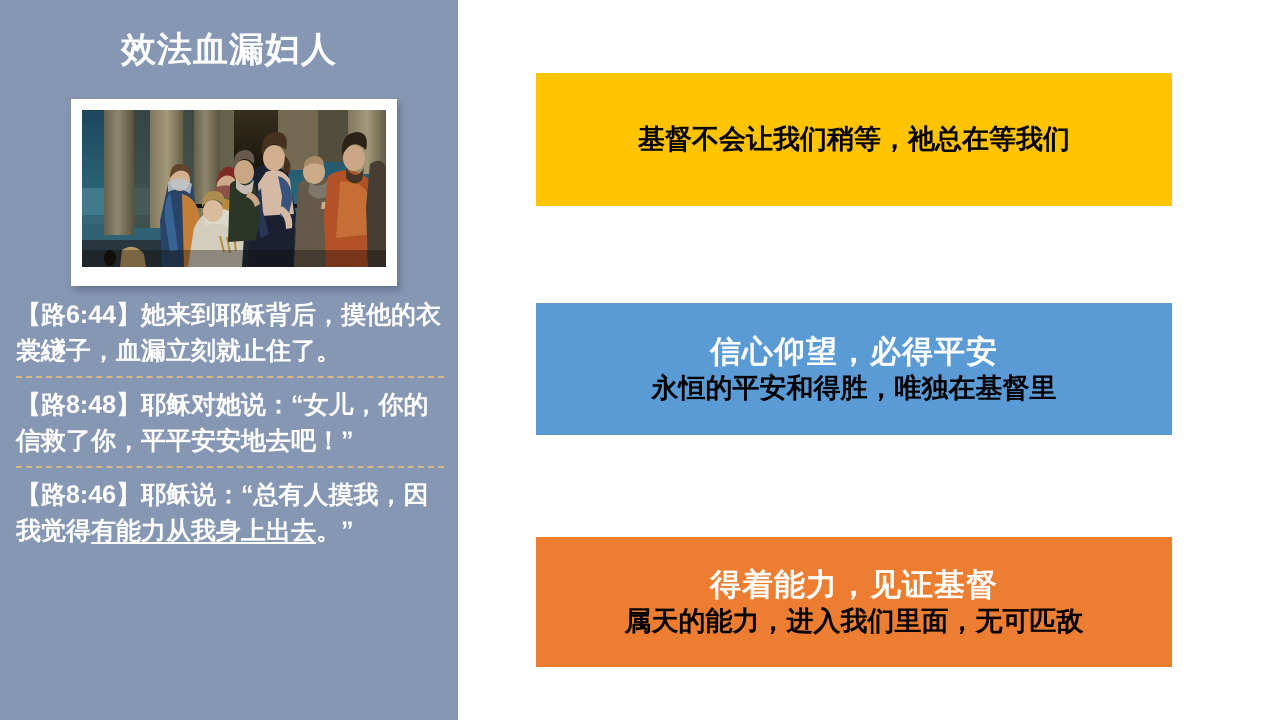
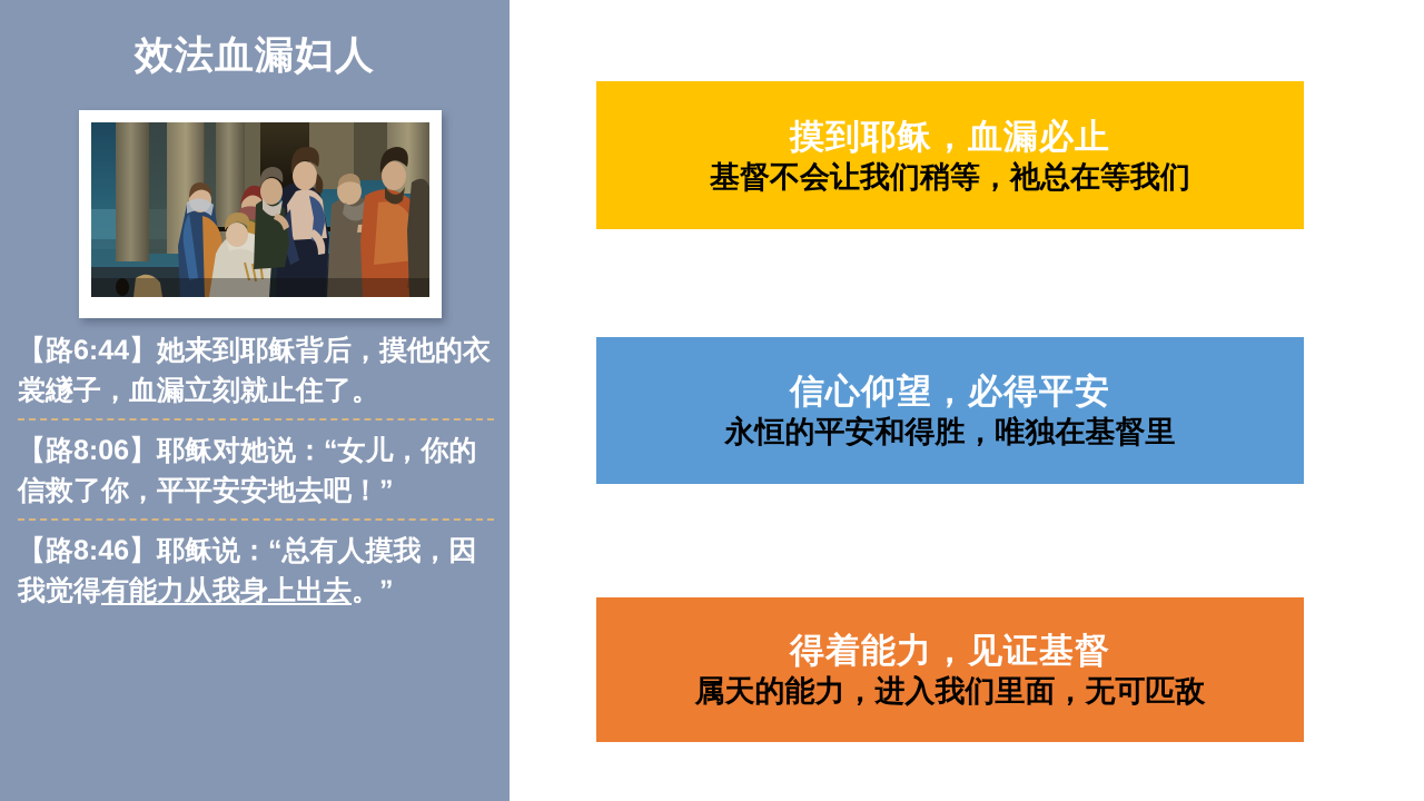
  效法血漏妇人
  【路6:44】她来到耶稣背后，摸他的衣裳繸子，血漏立刻就止住了。
- 【路8:48】耶稣对她说：“女儿，你的信救了你，平平安安地去吧！”
+ 【路8:06】耶稣对她说：“女儿，你的信救了你，平平安安地去吧！”
  【路8:46】耶稣说：“总有人摸我，因我觉得有能力从我身上出去。”
+ 摸到耶稣，血漏必止
  基督不会让我们稍等，祂总在等我们
  信心仰望，必得平安
  永恒的平安和得胜，唯独在基督里
  得着能力，见证基督
  属天的能力，进入我们里面，无可匹敌
